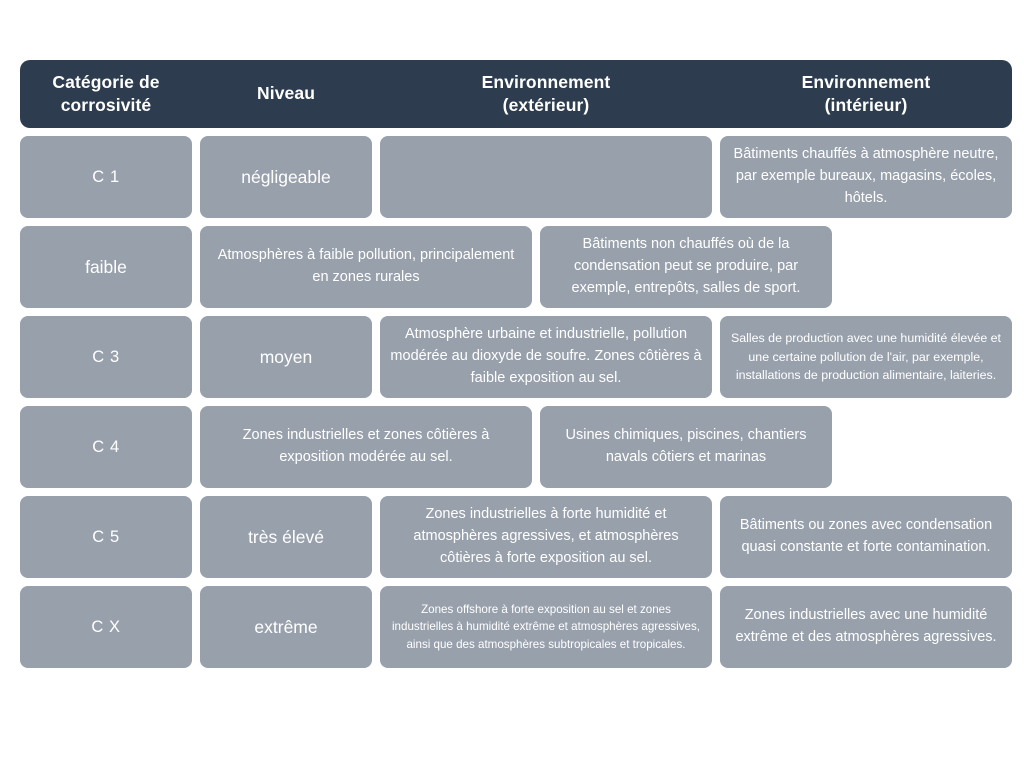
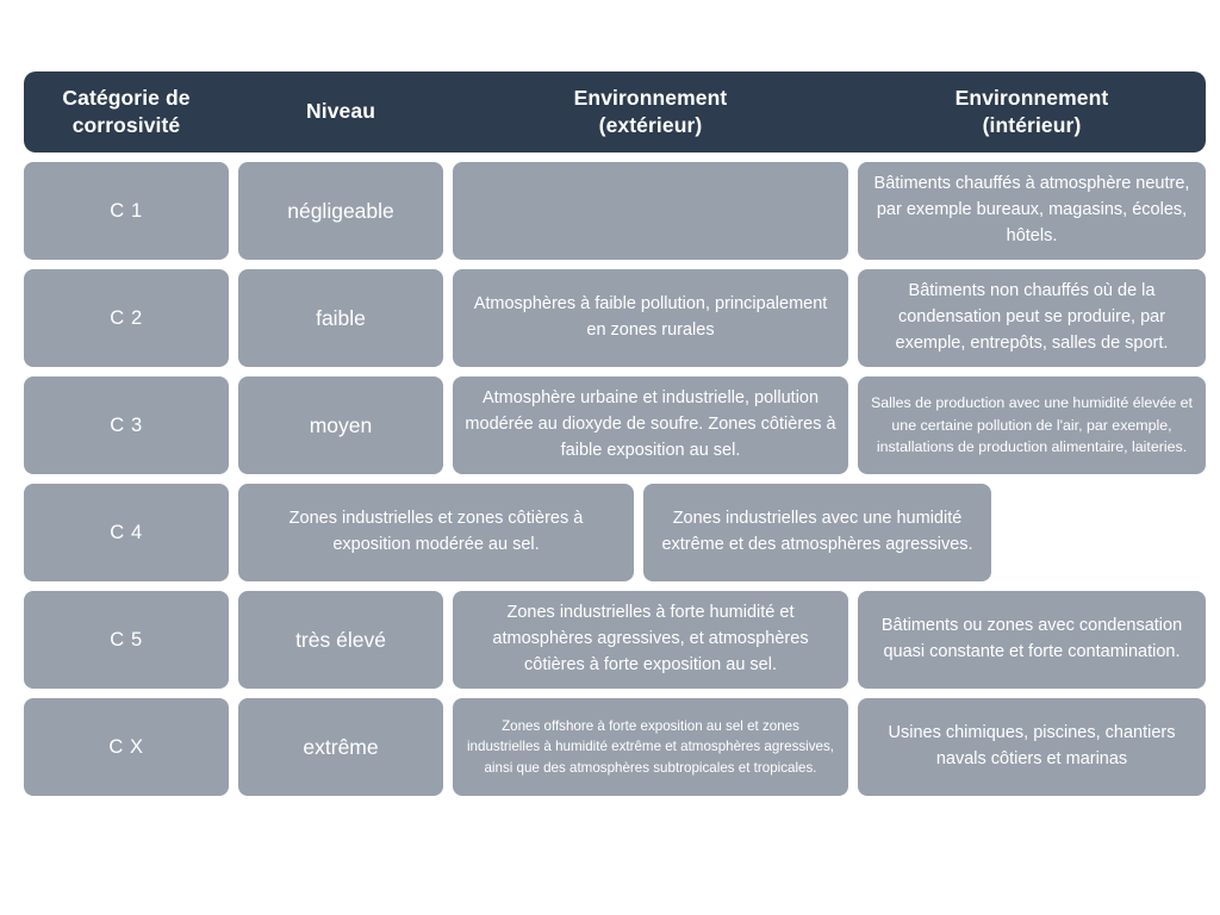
  Catégorie de
  corrosivité
  Niveau
  Environnement
  (extérieur)
  Environnement
  (intérieur)
  C 1
  négligeable
  Bâtiments chauffés à atmosphère neutre, par exemple bureaux, magasins, écoles, hôtels.
+ C 2
  faible
  Atmosphères à faible pollution, principalement en zones rurales
  Bâtiments non chauffés où de la condensation peut se produire, par exemple, entrepôts, salles de sport.
  C 3
  moyen
  Atmosphère urbaine et industrielle, pollution modérée au dioxyde de soufre. Zones côtières à faible exposition au sel.
  Salles de production avec une humidité élevée et une certaine pollution de l'air, par exemple, installations de production alimentaire, laiteries.
  C 4
  Zones industrielles et zones côtières à exposition modérée au sel.
- Usines chimiques, piscines, chantiers navals côtiers et marinas
+ Zones industrielles avec une humidité extrême et des atmosphères agressives.
  C 5
  très élevé
  Zones industrielles à forte humidité et atmosphères agressives, et atmosphères côtières à forte exposition au sel.
  Bâtiments ou zones avec condensation quasi constante et forte contamination.
  C X
  extrême
  Zones offshore à forte exposition au sel et zones industrielles à humidité extrême et atmosphères agressives, ainsi que des atmosphères subtropicales et tropicales.
- Zones industrielles avec une humidité extrême et des atmosphères agressives.
+ Usines chimiques, piscines, chantiers navals côtiers et marinas
